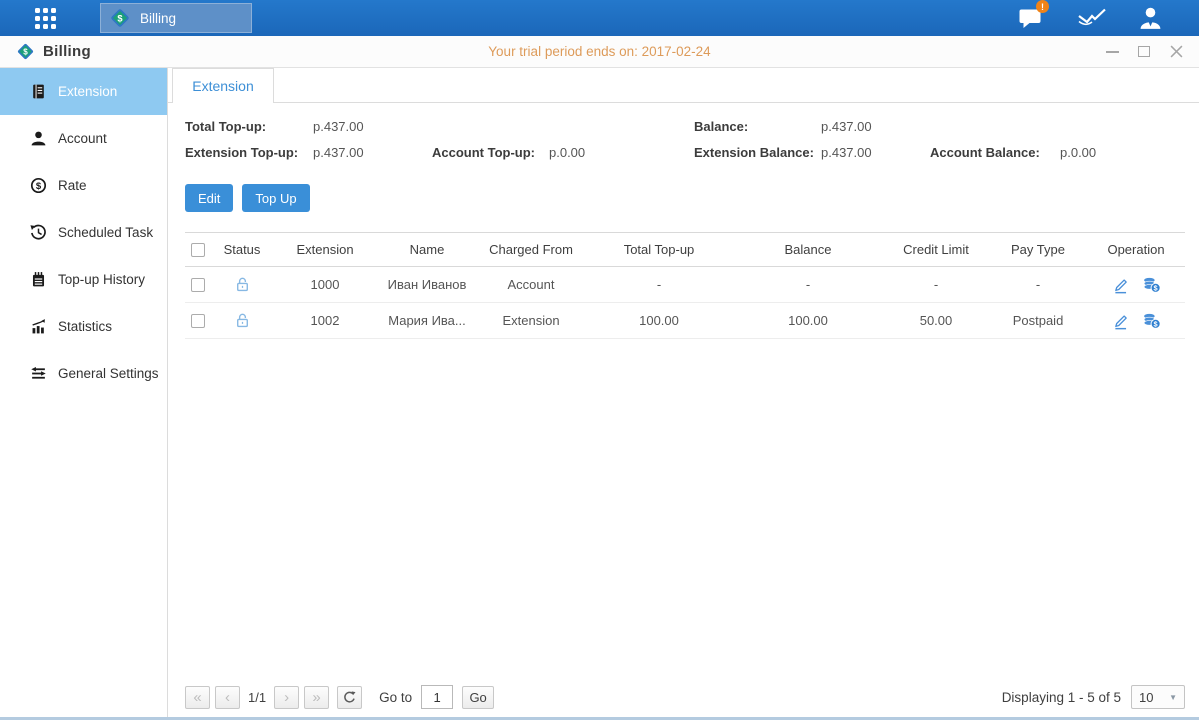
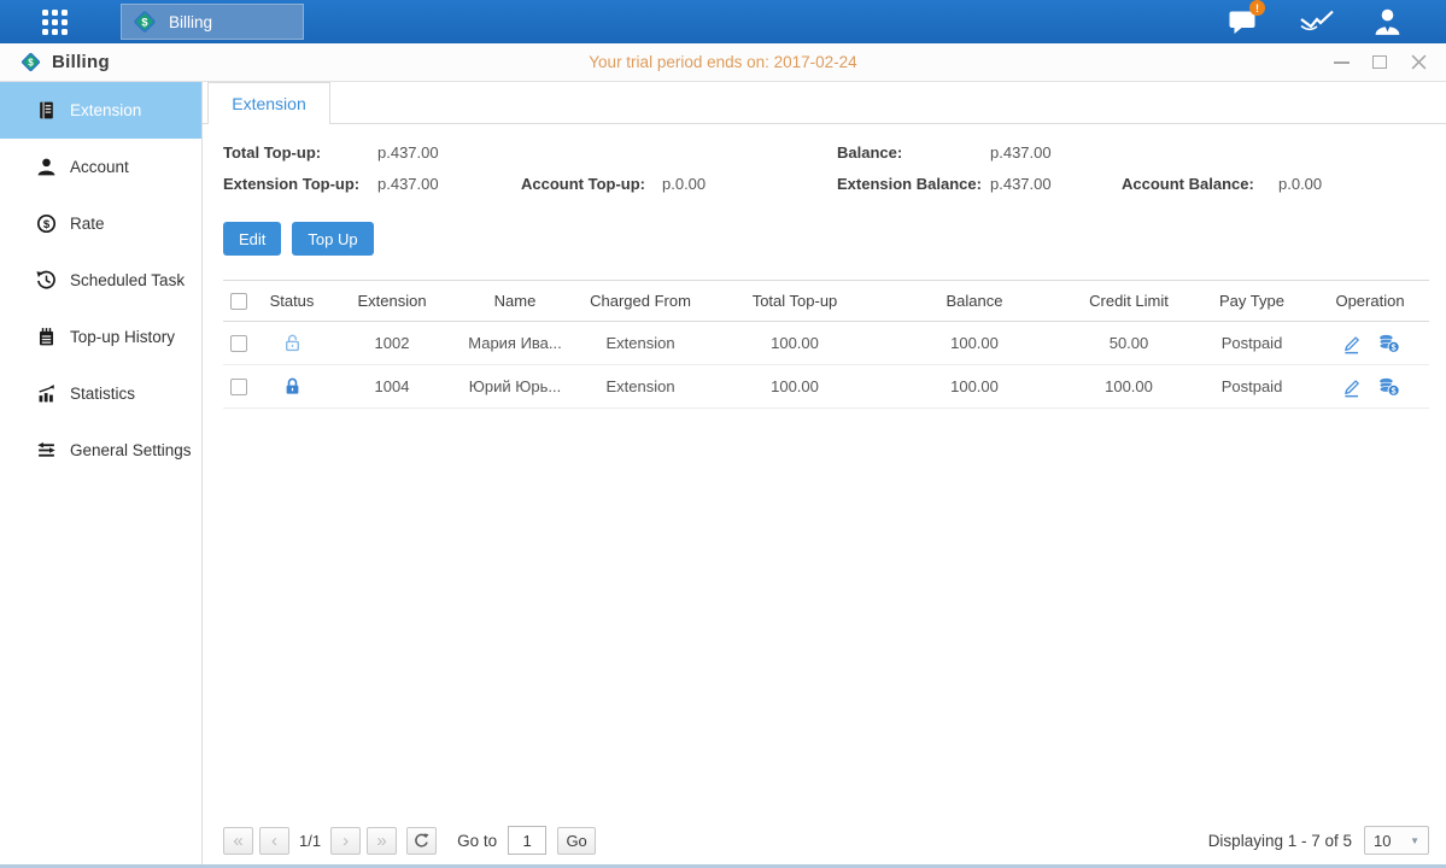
  $
  Billing
  !
  $
  Billing
  Your trial period ends on: 2017-02-24
  Extension
  Account
  $
  Rate
  Scheduled Task
  Top-up History
  Statistics
  General Settings
  Extension
  Total Top-up:
  p.437.00
  Extension Top-up:
  p.437.00
  Account Top-up:
  p.0.00
  Balance:
  p.437.00
  Extension Balance:
  p.437.00
  Account Balance:
  p.0.00
  Edit
  Top Up
  	Status	Extension	Name	Charged From	Total Top-up	Balance	Credit Limit	Pay Type	Operation
- 		1000	Иван Иванов	Account	-	-	-	-	$
  		1002	Мария Ива...	Extension	100.00	100.00	50.00	Postpaid	$
+ 		1004	Юрий Юрь...	Extension	100.00	100.00	100.00	Postpaid	$
  «
  ‹
  1/1
  ›
  »
  Go to
  1
  Go
- Displaying 1 - 5 of 5
+ Displaying 1 - 7 of 5
  10
  ▼
